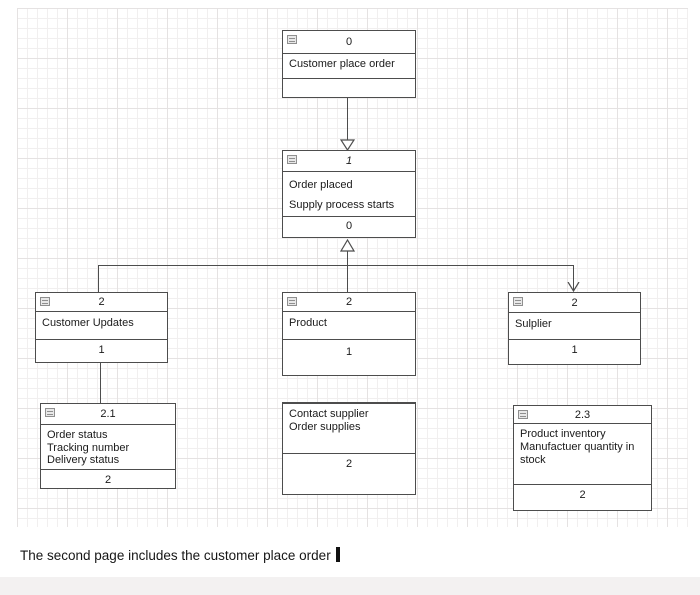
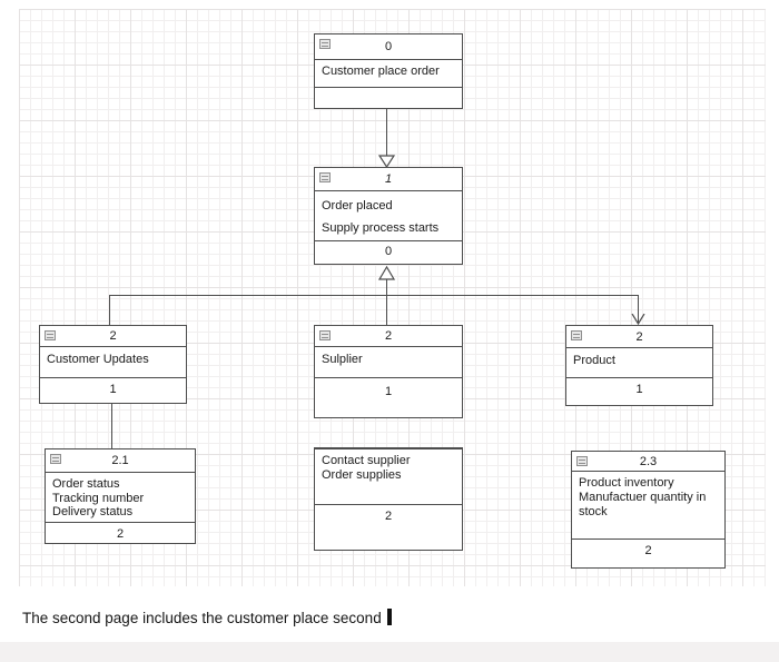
  0
  Customer place order
  1
  Order placed
  Supply process starts
  0
  2
  Customer Updates
  1
  2
- Product
+ Sulplier
  1
  2
- Sulplier
+ Product
  1
  2.1
  Order status
  Tracking number
  Delivery status
  2
  Contact supplier
  Order supplies
  2
  2.3
  Product inventory
  Manufactuer quantity in stock
  2
- The second page includes the customer place order
+ The second page includes the customer place second
